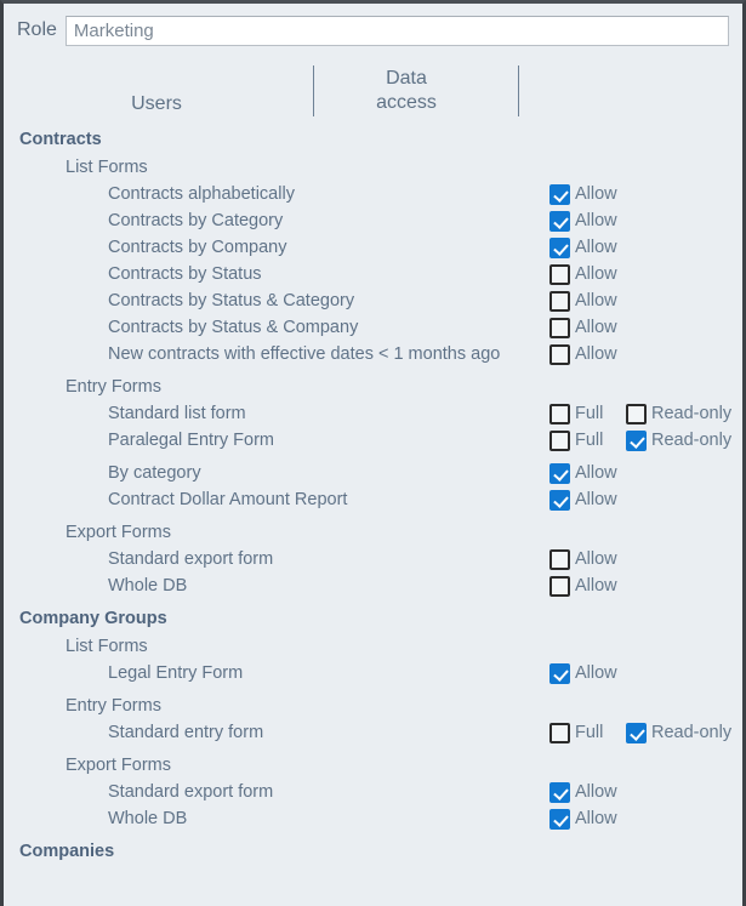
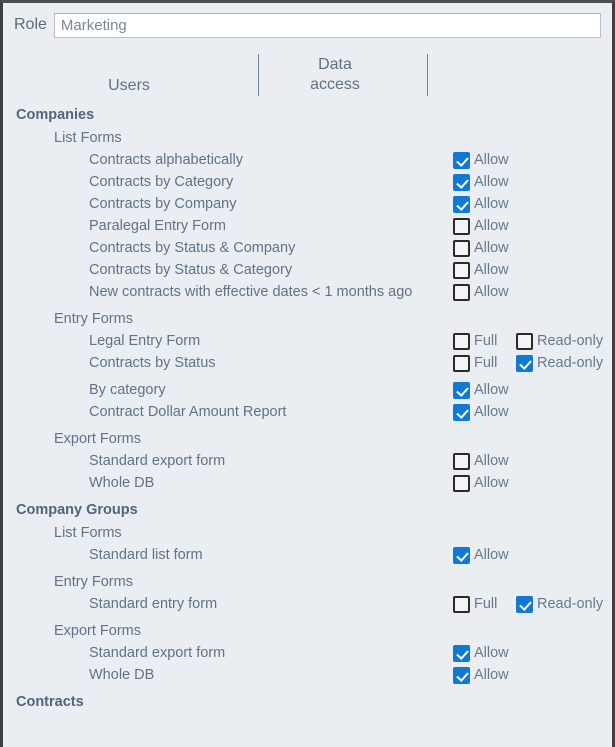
  Role
  Marketing
  Users
  Data
  access
- Contracts
+ Companies
  List Forms
  Contracts alphabetically
  Allow
  Contracts by Category
  Allow
  Contracts by Company
  Allow
- Contracts by Status
+ Paralegal Entry Form
  Allow
- Contracts by Status & Category
+ Contracts by Status & Company
  Allow
- Contracts by Status & Company
+ Contracts by Status & Category
  Allow
  New contracts with effective dates < 1 months ago
  Allow
  Entry Forms
- Standard list form
+ Legal Entry Form
  Full
  Read-only
- Paralegal Entry Form
+ Contracts by Status
  Full
  Read-only
  By category
  Allow
  Contract Dollar Amount Report
  Allow
  Export Forms
  Standard export form
  Allow
  Whole DB
  Allow
  Company Groups
  List Forms
- Legal Entry Form
+ Standard list form
  Allow
  Entry Forms
  Standard entry form
  Full
  Read-only
  Export Forms
  Standard export form
  Allow
  Whole DB
  Allow
- Companies
+ Contracts
